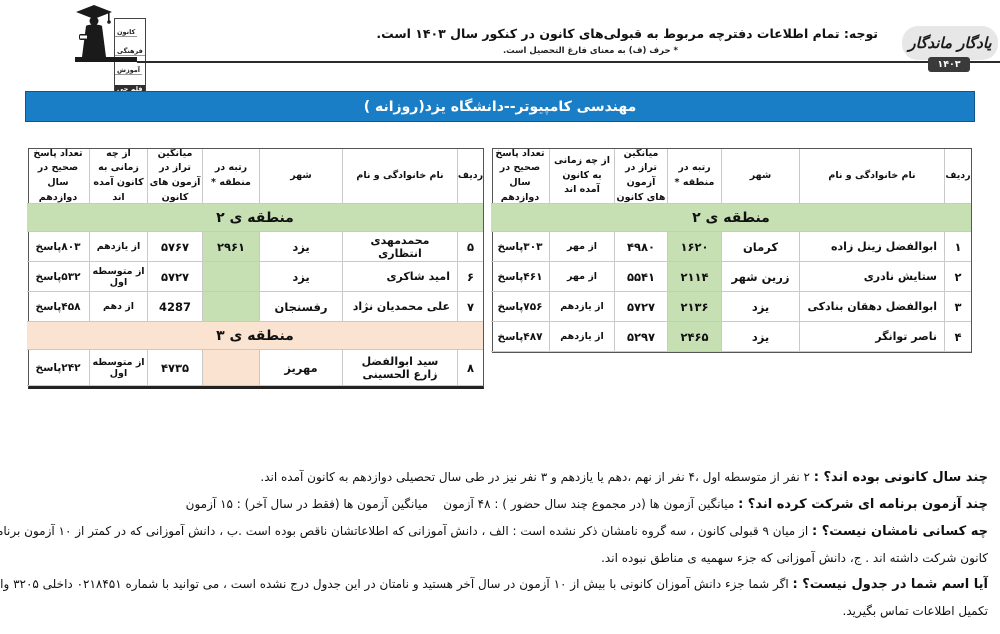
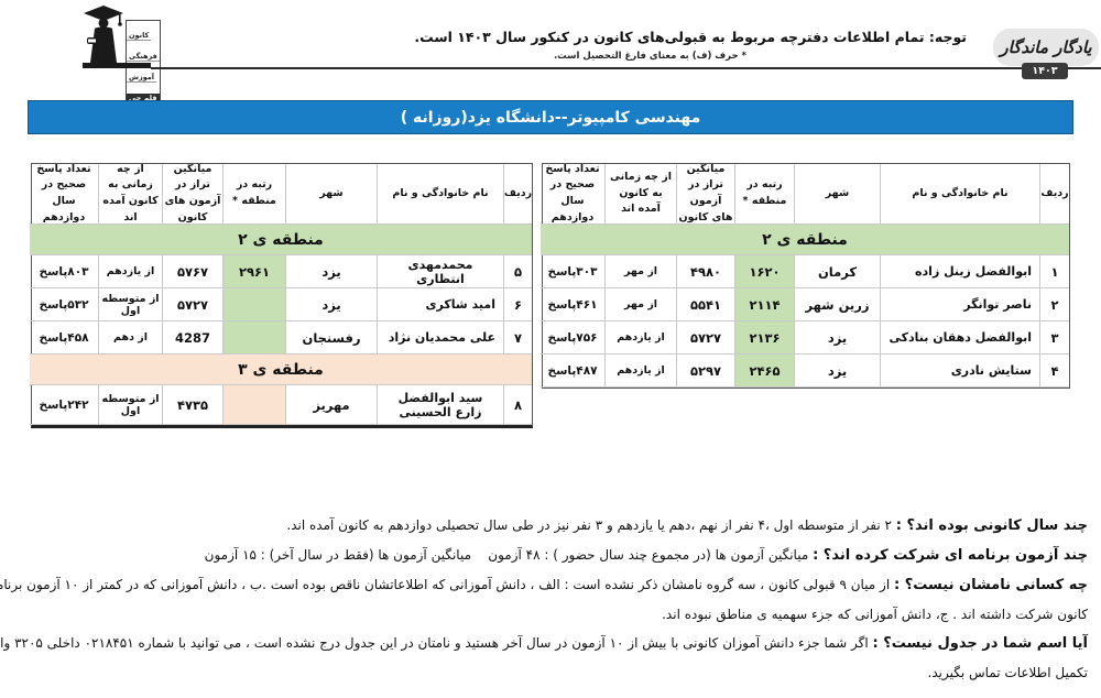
  کانون فرهنگی آموزش قلم چی
  توجه: تمام اطلاعات دفترچه مربوط به قبولی‌های کانون در کنکور سال ۱۴۰۳ است.
  * حرف (ف) به معنای فارغ التحصیل است.
  یادگار ماندگار
  ۱۴۰۳
  مهندسی کامپیوتر--دانشگاه یزد(روزانه )
  ردیف
  نام خانوادگی و نام
  شهر
  رتبه در منطقه *
  میانگین تراز در آزمون های کانون
  از چه زمانی به کانون آمده اند
  تعداد پاسخ صحیح در سال دوازدهم
  منطقه ی ۲
  ۱
  ابوالفضل زینل زاده
  کرمان
  ۱۶۲۰
  ۴۹۸۰
  از مهر
  ۳۰۳پاسخ
  ۲
- ستایش نادری
+ ناصر توانگر
  زرین شهر
  ۲۱۱۴
  ۵۵۴۱
  از مهر
  ۴۶۱پاسخ
  ۳
  ابوالفضل دهقان بنادکی
  یزد
  ۲۱۳۶
  ۵۷۲۷
  از یازدهم
  ۷۵۶پاسخ
  ۴
- ناصر توانگر
+ ستایش نادری
  یزد
  ۲۴۶۵
  ۵۲۹۷
  از یازدهم
  ۴۸۷پاسخ
  ردیف
  نام خانوادگی و نام
  شهر
  رتبه در منطقه *
  میانگین تراز در آزمون های کانون
  از چه زمانی به کانون آمده اند
  تعداد پاسخ صحیح در سال دوازدهم
  منطقه ی ۲
  ۵
  محمدمهدی انتظاری
  یزد
  ۲۹۶۱
  ۵۷۶۷
  از یازدهم
  ۸۰۳پاسخ
  ۶
  امید شاکری
  یزد
  ۵۷۲۷
  از متوسطه اول
  ۵۳۲پاسخ
  ۷
  علی محمدیان نژاد
  رفسنجان
  4287
  از دهم
  ۴۵۸پاسخ
  منطقه ی ۳
  ۸
  سید ابوالفضل زارع الحسینی
  مهریز
  ۴۷۳۵
  از متوسطه اول
  ۲۴۲پاسخ
  چند سال کانونی بوده اند؟ : ۲ نفر از متوسطه اول ،۴ نفر از نهم ،دهم یا یازدهم و ۳ نفر نیز در طی سال تحصیلی دوازدهم به کانون آمده اند.
  چند آزمون برنامه ای شرکت کرده اند؟ : میانگین آزمون ها (در مجموع چند سال حضور ) : ۴۸ آزمون میانگین آزمون ها (فقط در سال آخر) : ۱۵ آزمون
  چه کسانی نامشان نیست؟ : از میان ۹ قبولی کانون ، سه گروه نامشان ذکر نشده است : الف ، دانش آموزانی که اطلاعاتشان ناقص بوده است .ب ، دانش آموزانی که در کمتر از ۱۰ آزمون برنام
  کانون شرکت داشته اند . ج، دانش آموزانی که جزء سهمیه ی مناطق نبوده اند.
  آیا اسم شما در جدول نیست؟ : اگر شما جزء دانش آموزان کانونی با بیش از ۱۰ آزمون در سال آخر هستید و نامتان در این جدول درج نشده است ، می توانید با شماره ۰۲۱۸۴۵۱ داخلی ۳۲۰۵ وا
  تکمیل اطلاعات تماس بگیرید.
